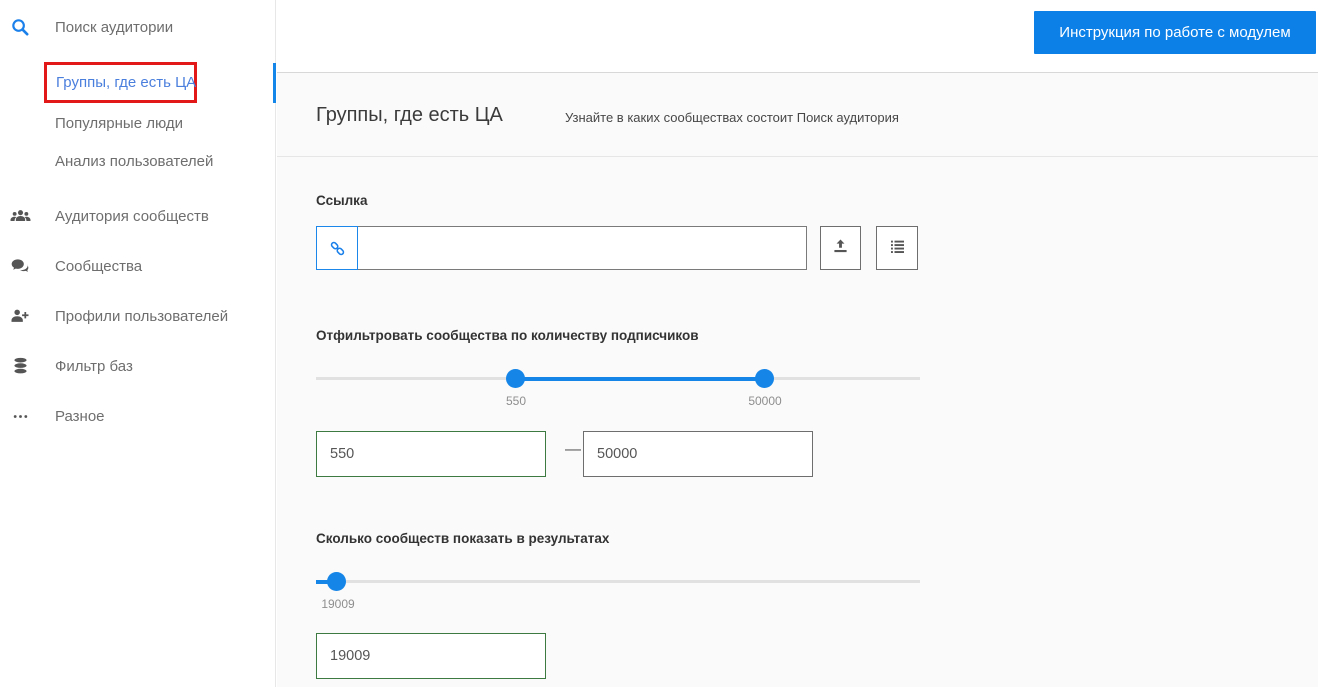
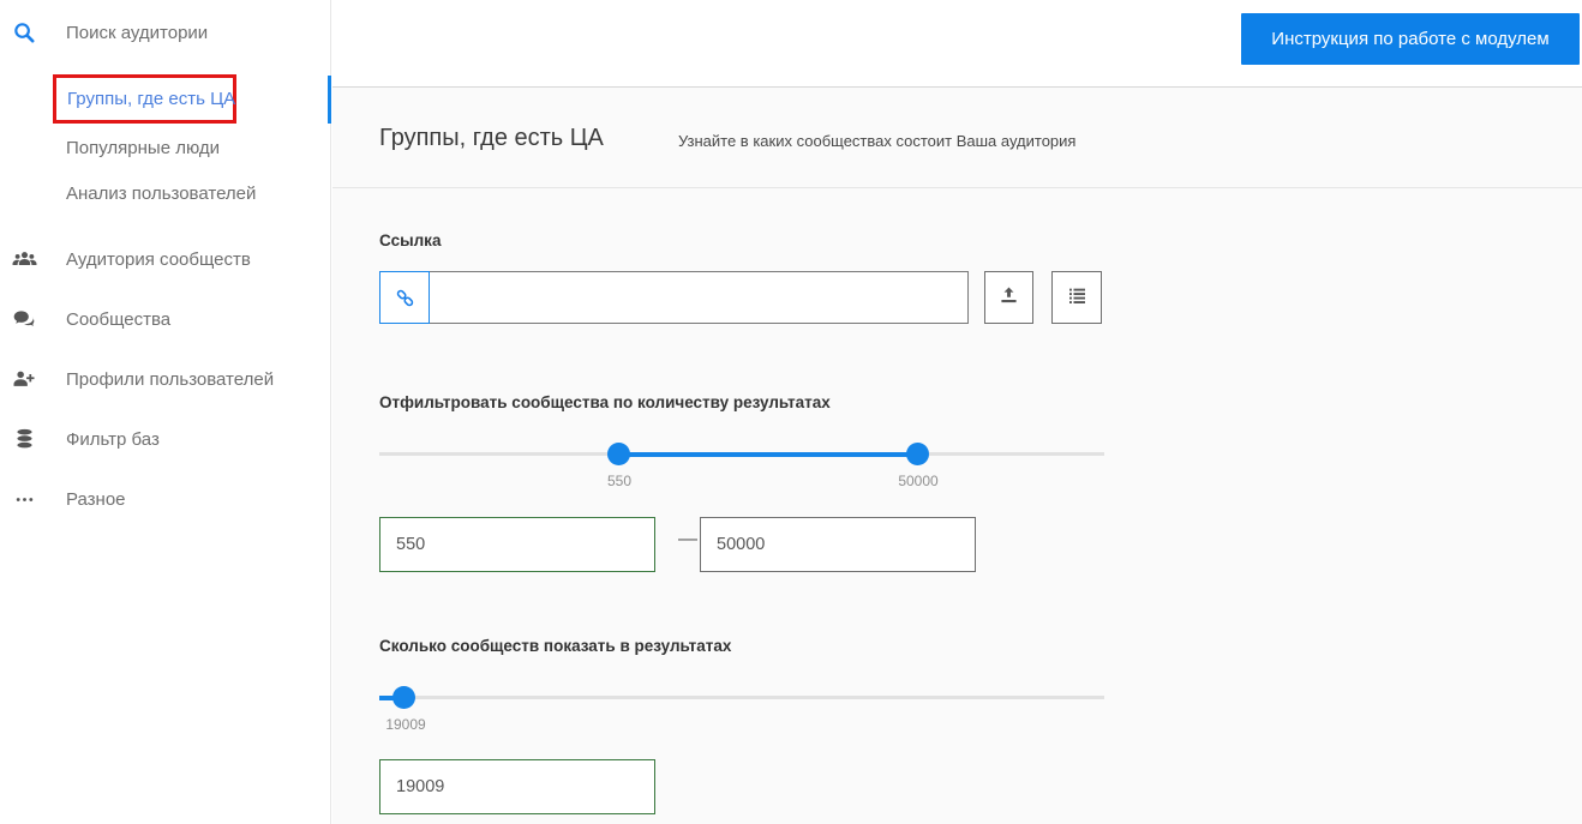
  Поиск аудитории
  Группы, где есть ЦА
  Популярные люди
  Анализ пользователей
  Аудитория сообществ
  Сообщества
  Профили пользователей
  Фильтр баз
  Разное
  Инструкция по работе с модулем
  Группы, где есть ЦА
- Узнайте в каких сообществах состоит Поиск аудитория
+ Узнайте в каких сообществах состоит Ваша аудитория
  Ссылка
- Отфильтровать сообщества по количеству подписчиков
+ Отфильтровать сообщества по количеству результатах
  550
  50000
  550
  —
  50000
  Сколько сообществ показать в результатах
  19009
  19009
